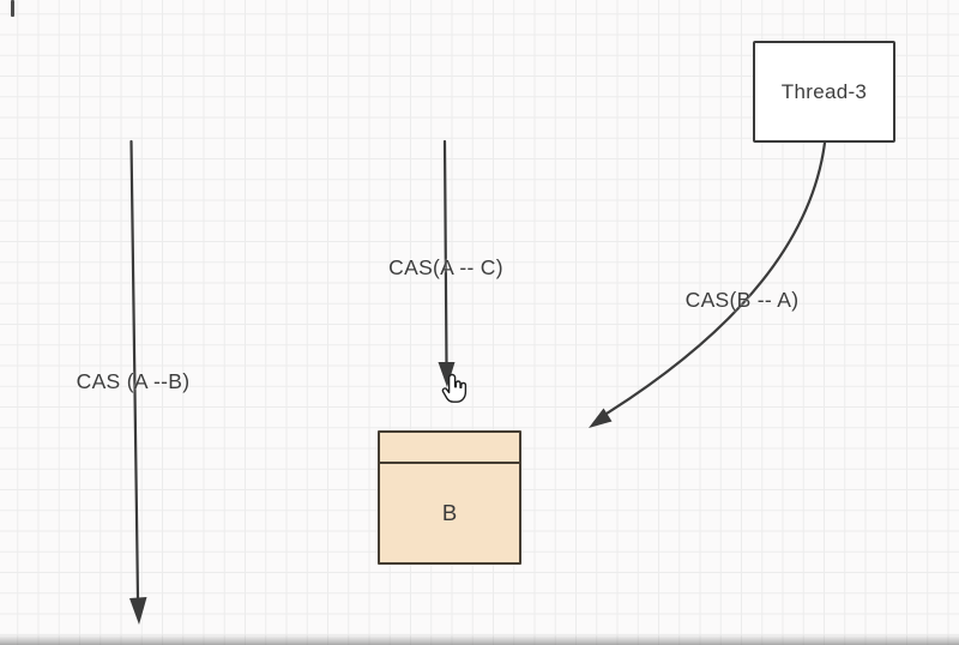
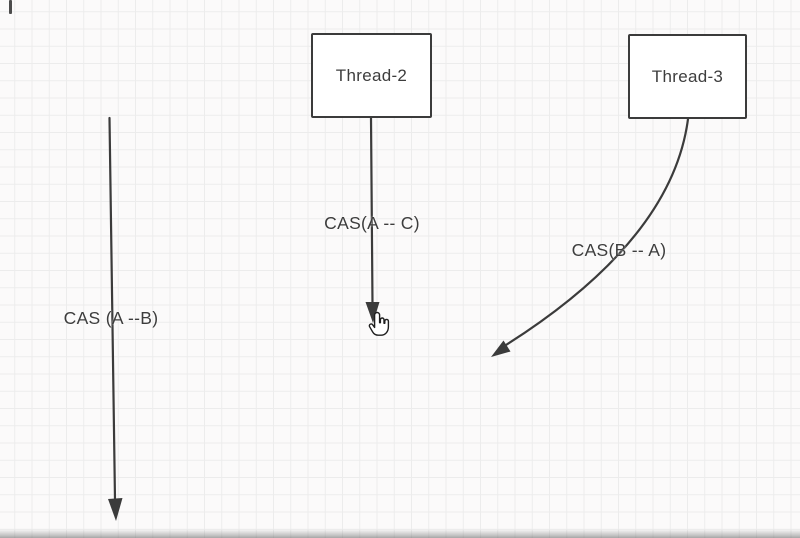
+ Thread-2
  Thread-3
  CAS (A --B)
  CAS(A -- C)
  CAS(B -- A)
- B
